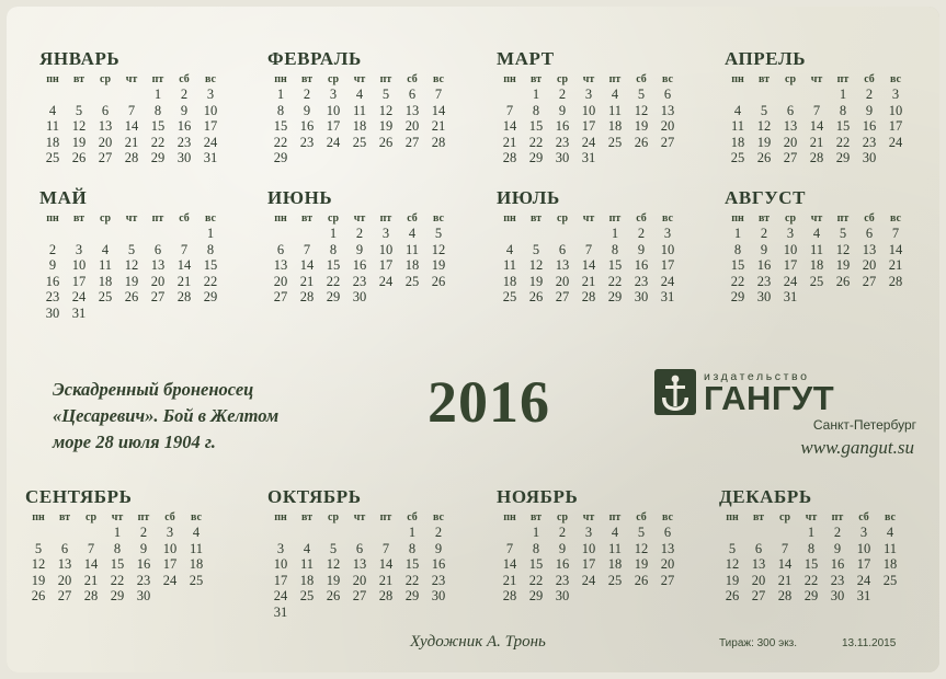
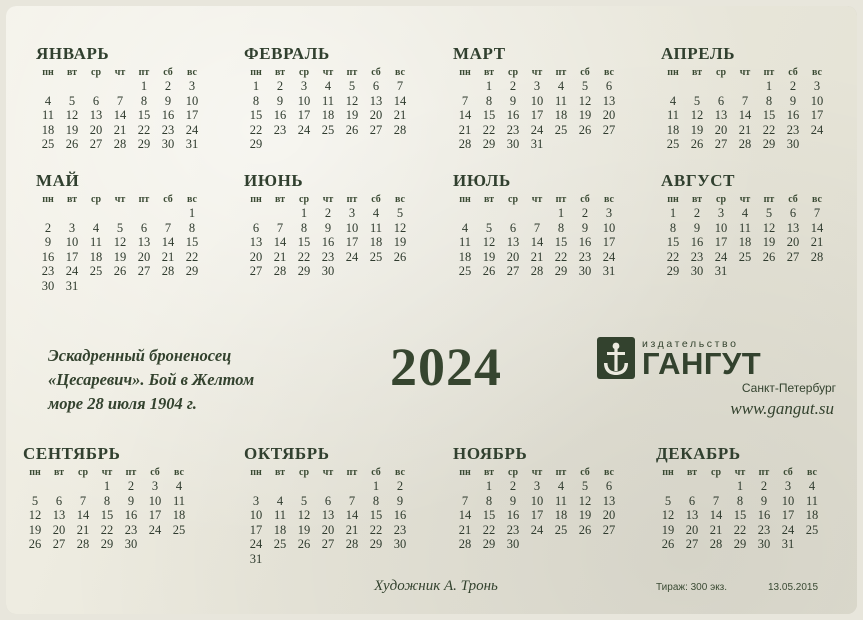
  ЯНВАРЬ
  пн	вт	ср	чт	пт	сб	вс
  				1	2	3
  4	5	6	7	8	9	10
  11	12	13	14	15	16	17
  18	19	20	21	22	23	24
  25	26	27	28	29	30	31
  ФЕВРАЛЬ
  пн	вт	ср	чт	пт	сб	вс
  1	2	3	4	5	6	7
  8	9	10	11	12	13	14
  15	16	17	18	19	20	21
  22	23	24	25	26	27	28
  29
  МАРТ
  пн	вт	ср	чт	пт	сб	вс
  	1	2	3	4	5	6
  7	8	9	10	11	12	13
  14	15	16	17	18	19	20
  21	22	23	24	25	26	27
  28	29	30	31
  АПРЕЛЬ
  пн	вт	ср	чт	пт	сб	вс
  				1	2	3
  4	5	6	7	8	9	10
  11	12	13	14	15	16	17
  18	19	20	21	22	23	24
  25	26	27	28	29	30
  МАЙ
  пн	вт	ср	чт	пт	сб	вс
  						1
  2	3	4	5	6	7	8
  9	10	11	12	13	14	15
  16	17	18	19	20	21	22
  23	24	25	26	27	28	29
  30	31
  ИЮНЬ
  пн	вт	ср	чт	пт	сб	вс
  		1	2	3	4	5
  6	7	8	9	10	11	12
  13	14	15	16	17	18	19
  20	21	22	23	24	25	26
  27	28	29	30
  ИЮЛЬ
  пн	вт	ср	чт	пт	сб	вс
  				1	2	3
  4	5	6	7	8	9	10
  11	12	13	14	15	16	17
  18	19	20	21	22	23	24
  25	26	27	28	29	30	31
  АВГУСТ
  пн	вт	ср	чт	пт	сб	вс
  1	2	3	4	5	6	7
  8	9	10	11	12	13	14
  15	16	17	18	19	20	21
  22	23	24	25	26	27	28
  29	30	31
  СЕНТЯБРЬ
  пн	вт	ср	чт	пт	сб	вс
  			1	2	3	4
  5	6	7	8	9	10	11
  12	13	14	15	16	17	18
  19	20	21	22	23	24	25
  26	27	28	29	30
  ОКТЯБРЬ
  пн	вт	ср	чт	пт	сб	вс
  					1	2
  3	4	5	6	7	8	9
  10	11	12	13	14	15	16
  17	18	19	20	21	22	23
  24	25	26	27	28	29	30
  31
  НОЯБРЬ
  пн	вт	ср	чт	пт	сб	вс
  	1	2	3	4	5	6
  7	8	9	10	11	12	13
  14	15	16	17	18	19	20
  21	22	23	24	25	26	27
  28	29	30
  ДЕКАБРЬ
  пн	вт	ср	чт	пт	сб	вс
  			1	2	3	4
  5	6	7	8	9	10	11
  12	13	14	15	16	17	18
  19	20	21	22	23	24	25
  26	27	28	29	30	31
  Эскадренный броненосец
  «Цесаревич». Бой в Желтом
  море 28 июля 1904 г.
- 2016
+ 2024
  издательство
  ГАНГУТ
  Санкт-Петербург
  www.gangut.su
  Художник А. Тронь
  Тираж: 300 экз.
- 13.11.2015
+ 13.05.2015
